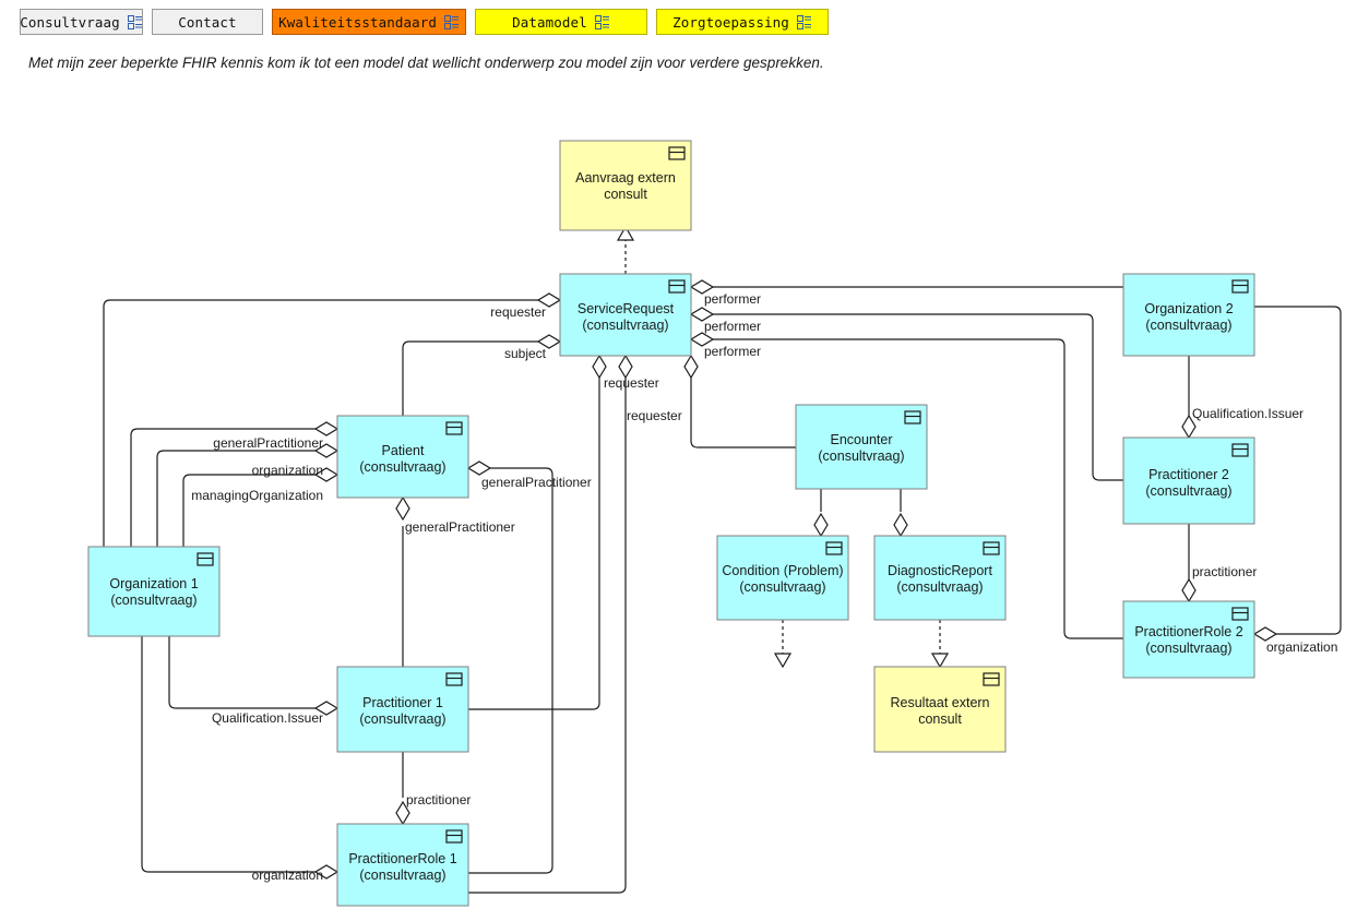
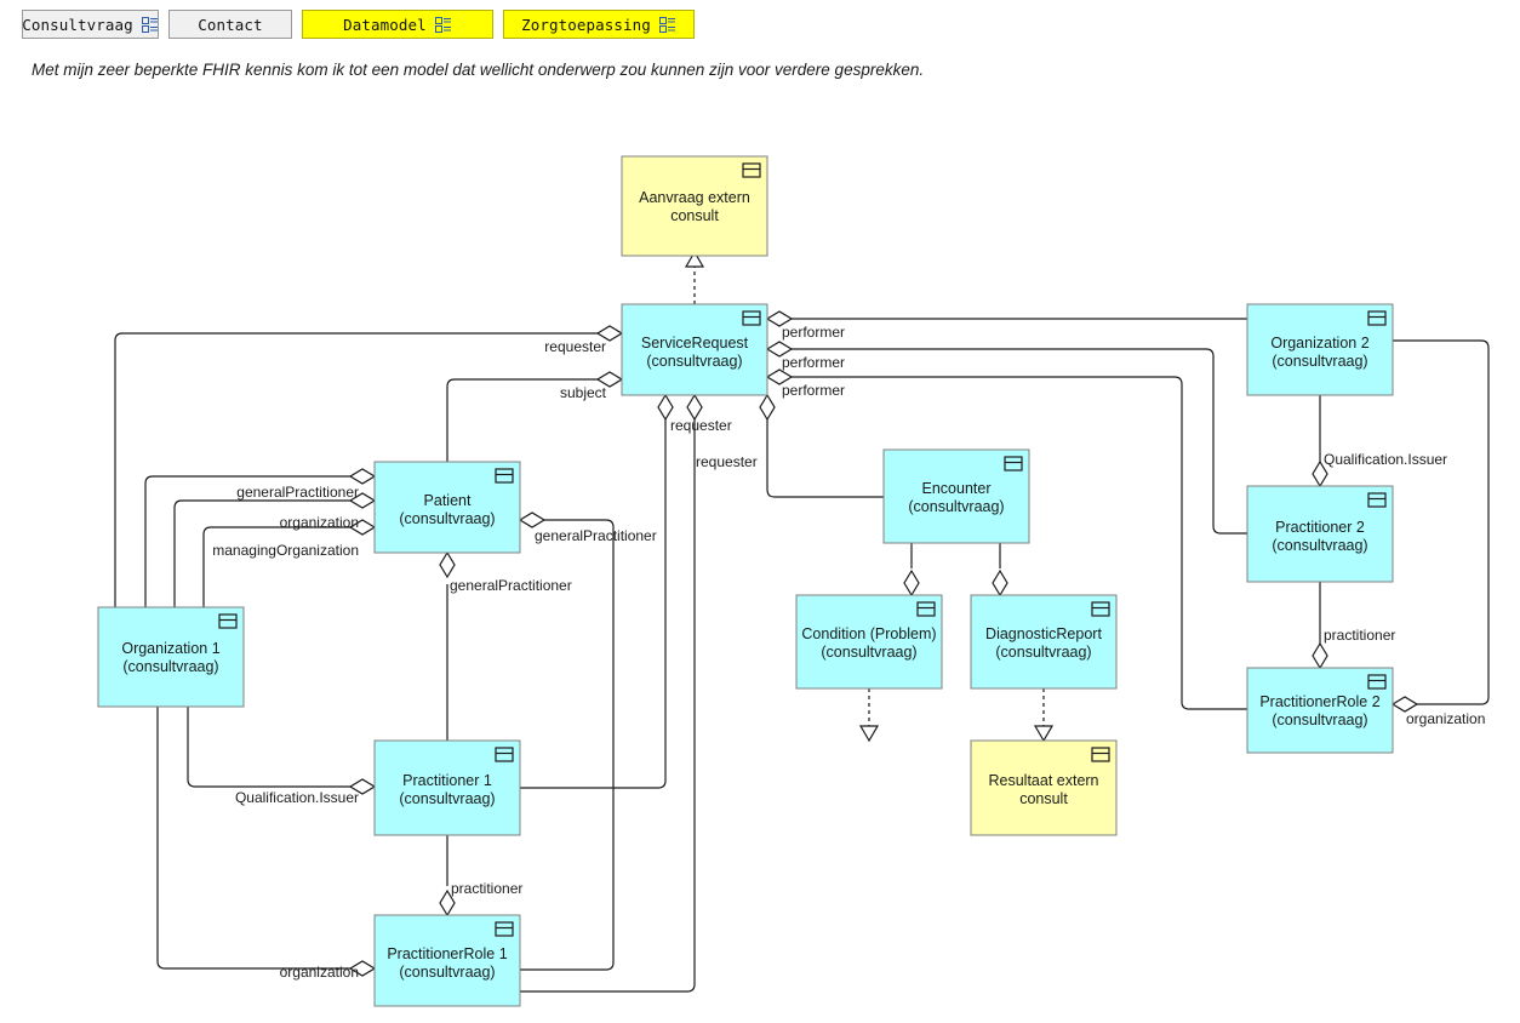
  Consultvraag
  Contact
- Kwaliteitsstandaard
  Datamodel
  Zorgtoepassing
- Met mijn zeer beperkte FHIR kennis kom ik tot een model dat wellicht onderwerp zou model zijn voor verdere gesprekken.
+ Met mijn zeer beperkte FHIR kennis kom ik tot een model dat wellicht onderwerp zou kunnen zijn voor verdere gesprekken.
  Aanvraag extern
  consult
  ServiceRequest
  (consultvraag)
  Organization 2
  (consultvraag)
  Patient
  (consultvraag)
  Encounter
  (consultvraag)
  Practitioner 2
  (consultvraag)
  Organization 1
  (consultvraag)
  Condition (Problem)
  (consultvraag)
  DiagnosticReport
  (consultvraag)
  PractitionerRole 2
  (consultvraag)
  Resultaat extern
  consult
  Practitioner 1
  (consultvraag)
  PractitionerRole 1
  (consultvraag)
  requester
  subject
  performer
  performer
  performer
  requester
  requester
  generalPractitioner
  organization
  managingOrganization
  generalPractitioner
  generalPractitioner
  Qualification.Issuer
  organization
  practitioner
  Qualification.Issuer
  practitioner
  organization
